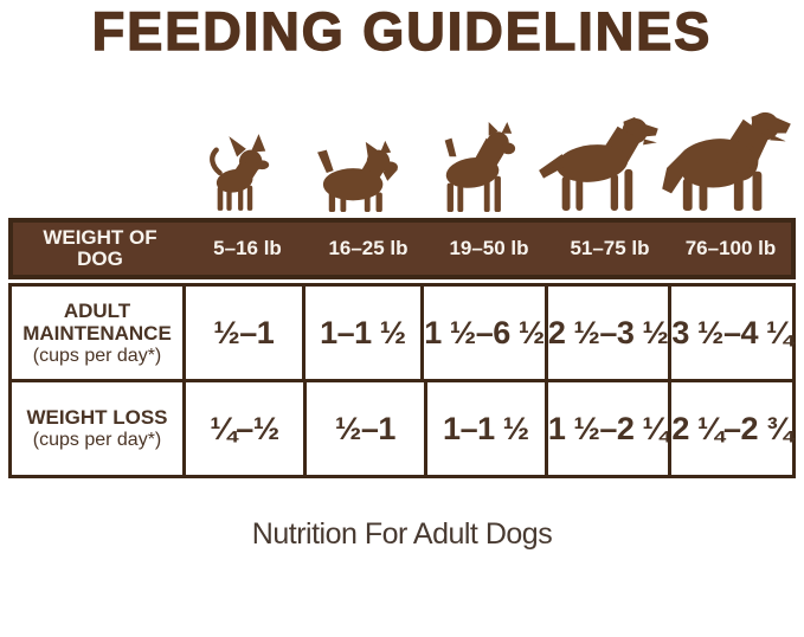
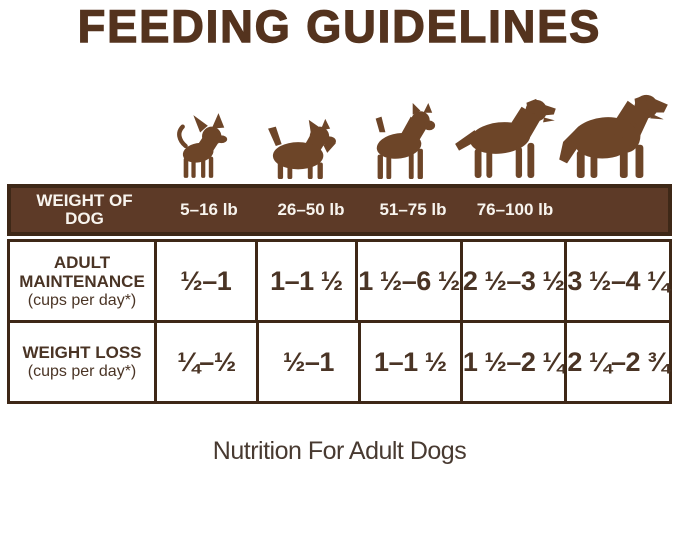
  FEEDING GUIDELINES
  WEIGHT OF DOG
  5–16 lb
- 16–25 lb
- 19–50 lb
+ 26–50 lb
  51–75 lb
  76–100 lb
  ADULT MAINTENANCE
  (cups per day*)
  ½–1
  1–1 ½
  1 ½–6 ½
  2 ½–3 ½
  3 ½–4 ¼
  WEIGHT LOSS
  (cups per day*)
  ¼–½
  ½–1
  1–1 ½
  1 ½–2 ¼
  2 ¼–2 ¾
  Nutrition For Adult Dogs
